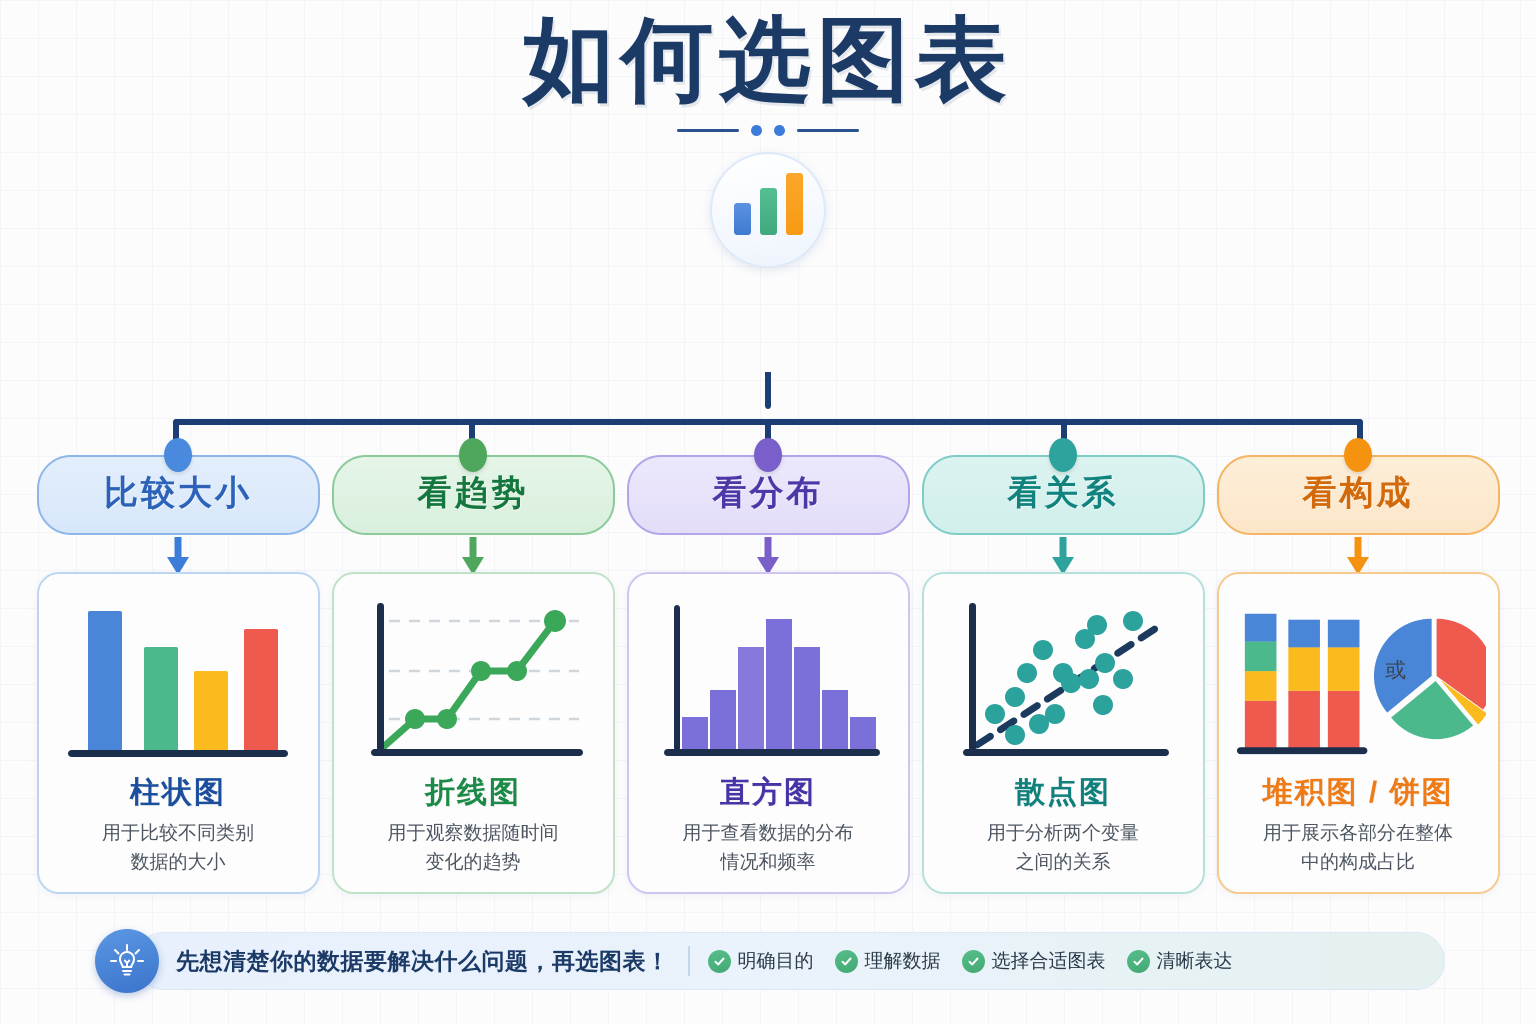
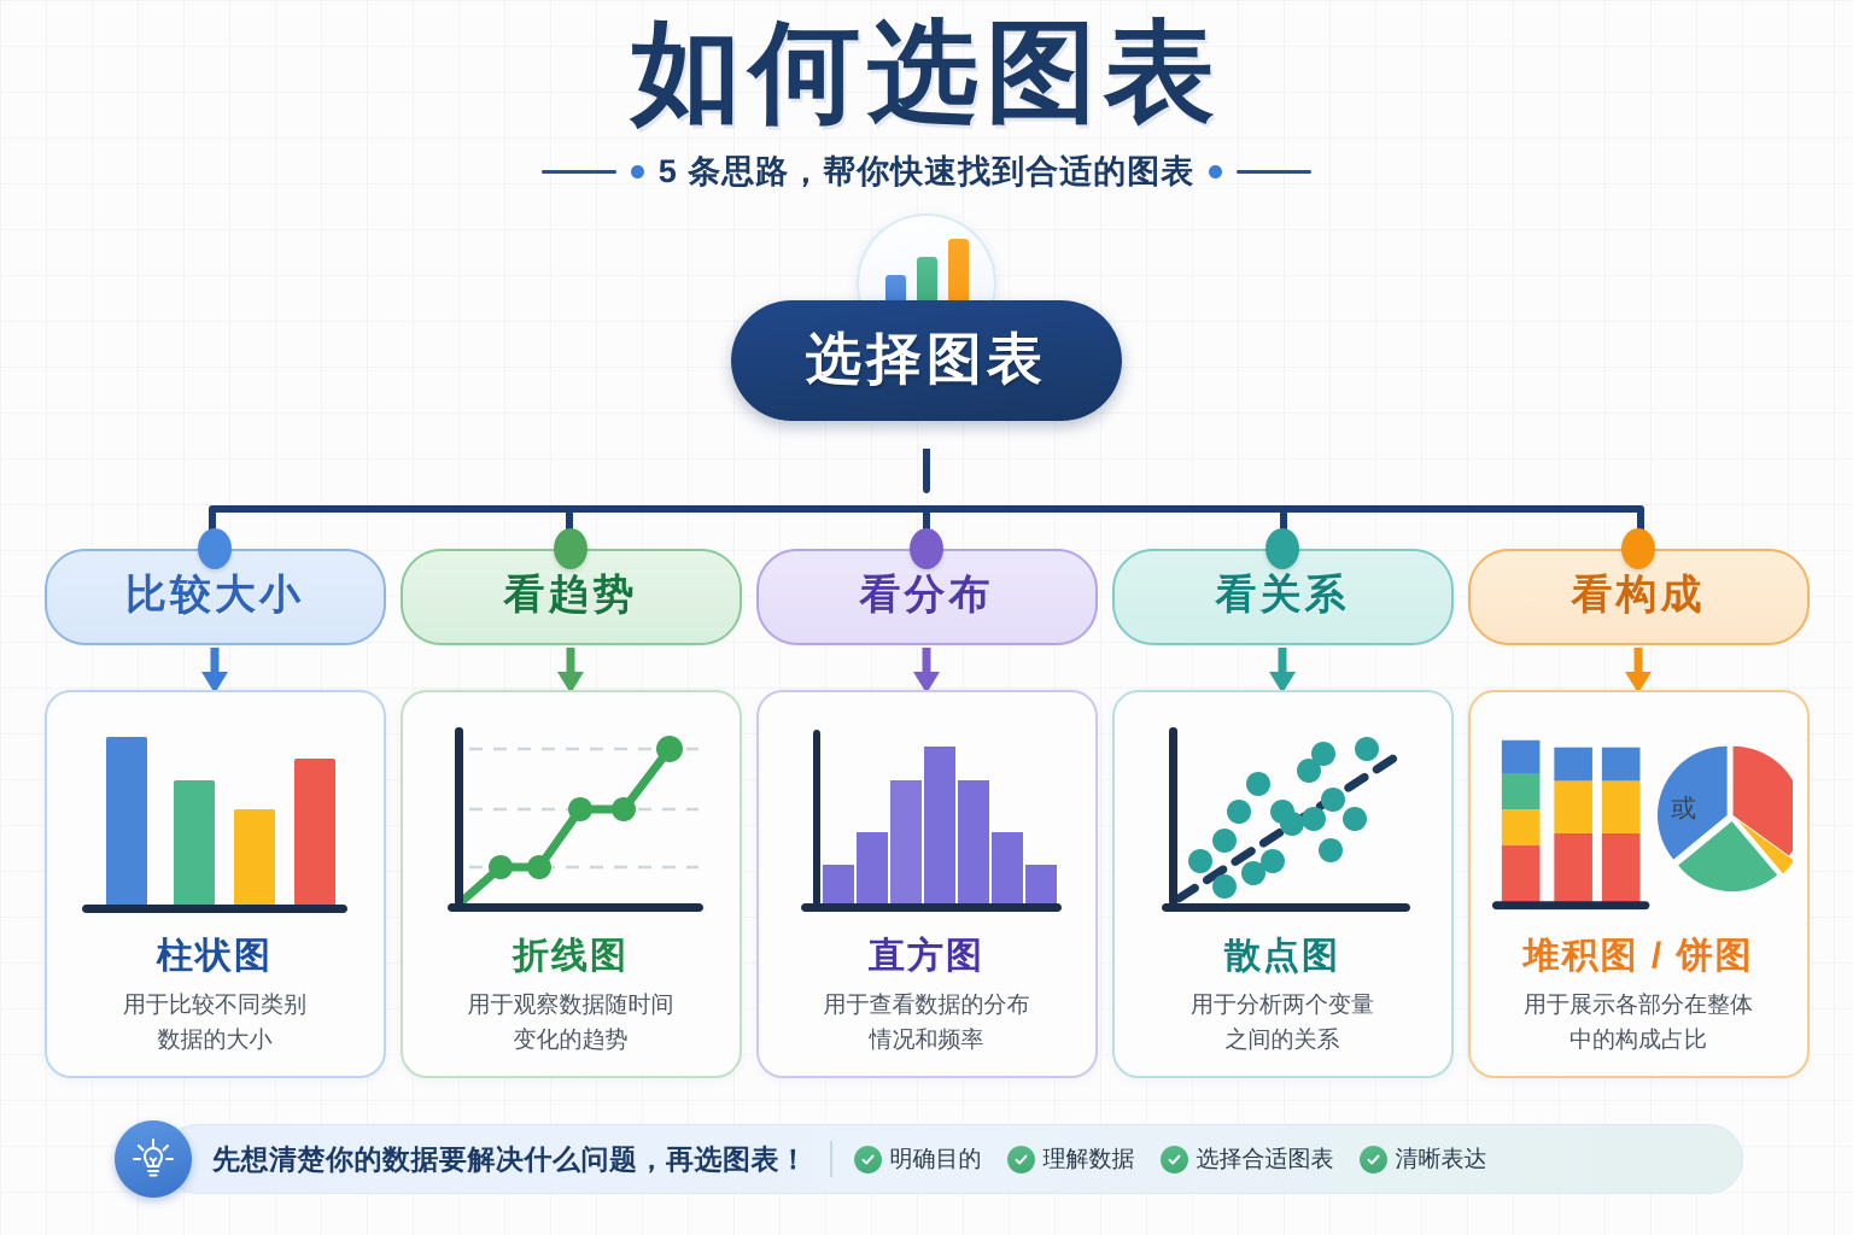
  如何选图表
+ 5 条思路，帮你快速找到合适的图表
+ 选择图表
  比较大小
  看趋势
  看分布
  看关系
  看构成
  柱状图
  用于比较不同类别
  数据的大小
  折线图
  用于观察数据随时间
  变化的趋势
  直方图
  用于查看数据的分布
  情况和频率
  散点图
  用于分析两个变量
  之间的关系
  或
  堆积图 / 饼图
  用于展示各部分在整体
  中的构成占比
  先想清楚你的数据要解决什么问题，再选图表！
  明确目的
  理解数据
  选择合适图表
  清晰表达
